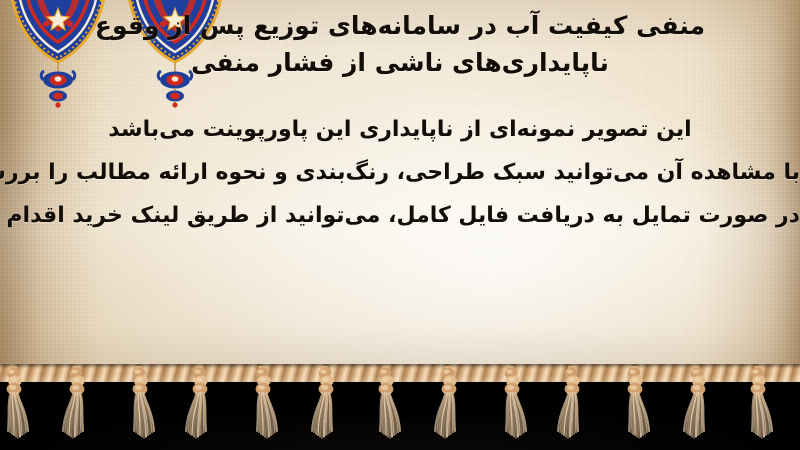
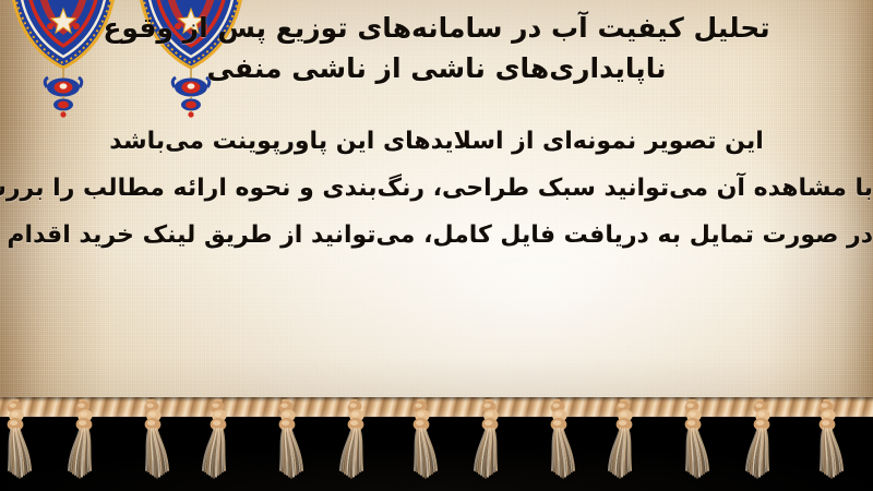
- منفی کیفیت آب در سامانه‌های توزیع پس از وقوع
+ تحلیل کیفیت آب در سامانه‌های توزیع پس از وقوع
- ناپایداری‌های ناشی از فشار منفی
+ ناپایداری‌های ناشی از ناشی منفی
- این تصویر نمونهای از ناپایداری این پاورپوینت می‌باشد
+ این تصویر نمونه‌ای از اسلایدهای این پاورپوینت می‌باشد
  با مشاهده آن می‌توانید سبک طراحی، رنگ‌بندی و نحوه ارائه مطالب را برر
  در صورت تمایل به دریافت فایل کامل، می‌توانید از طریق لینک خرید اقدام
